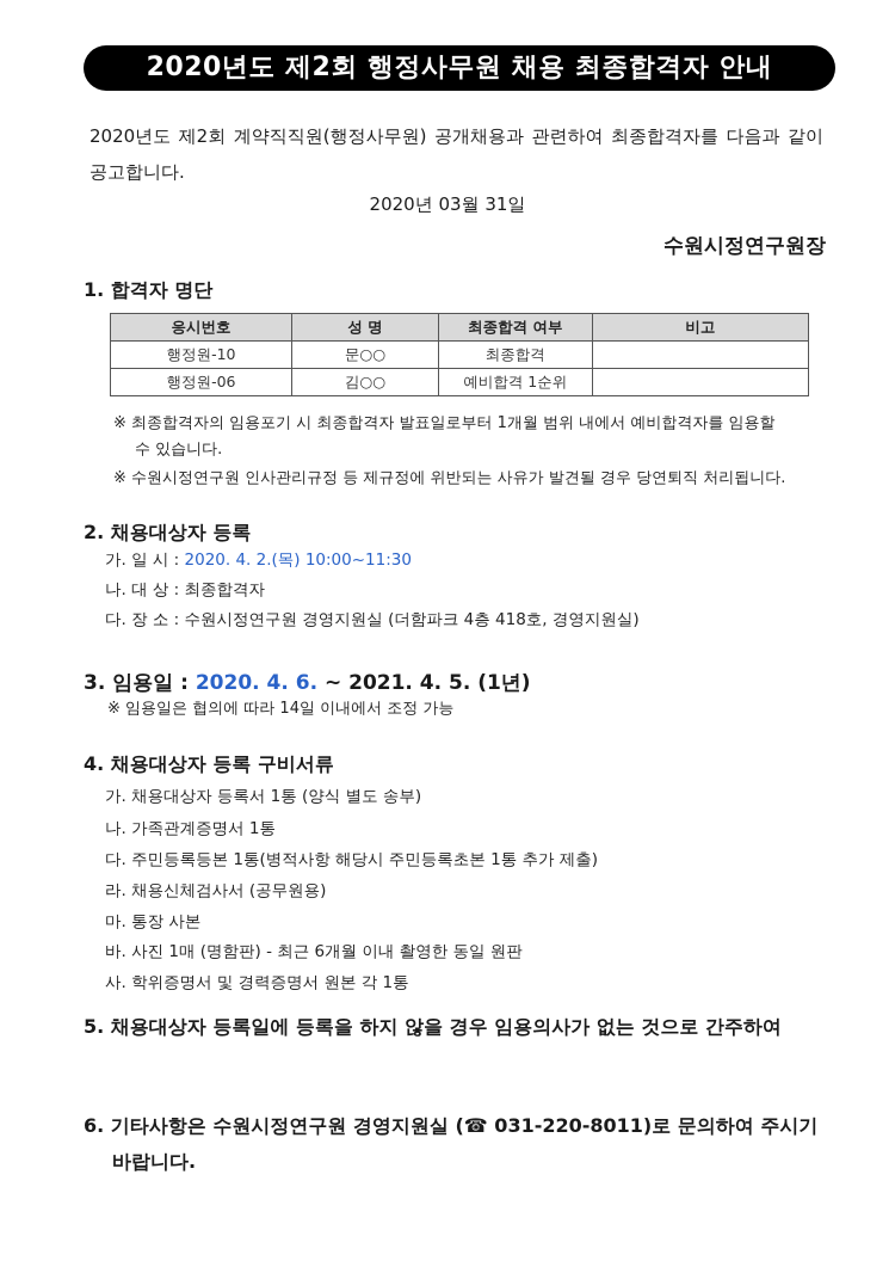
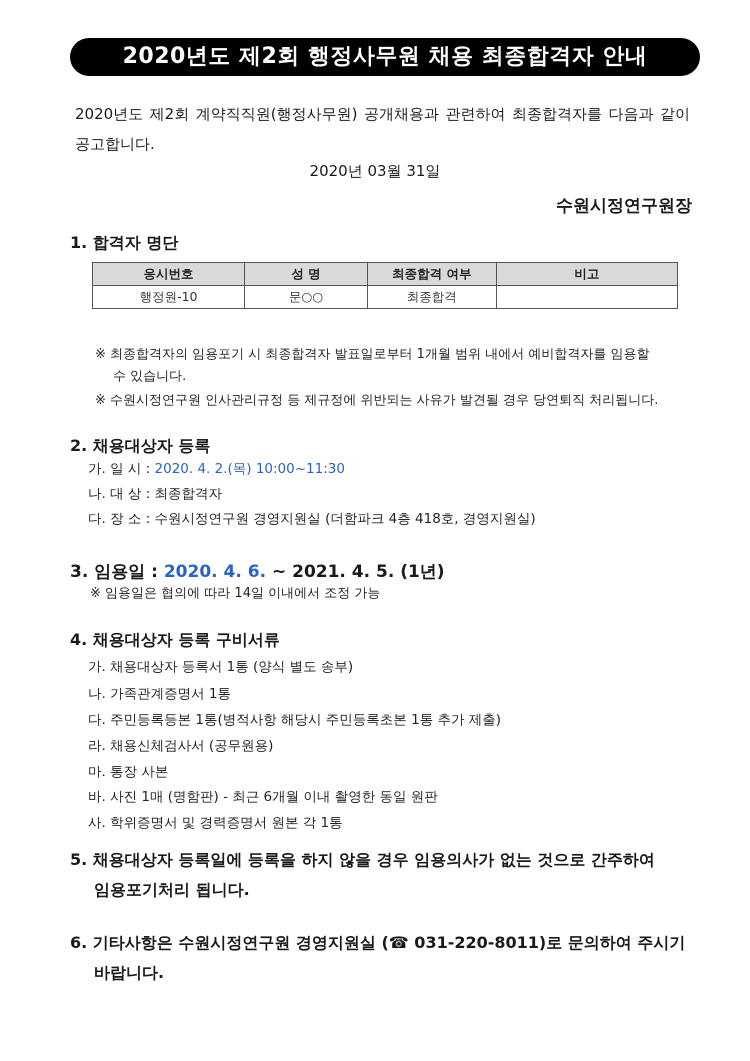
  2020년도 제2회 행정사무원 채용 최종합격자 안내
  2020년도 제2회 계약직직원(행정사무원) 공개채용과 관련하여 최종합격자를 다음과 같이 공고합니다.
  2020년 03월 31일
  수원시정연구원장
  1. 합격자 명단
  응시번호	성 명	최종합격 여부	비고
  행정원-10	문○○	최종합격
- 행정원-06	김○○	예비합격 1순위
  ※ 최종합격자의 임용포기 시 최종합격자 발표일로부터 1개월 범위 내에서 예비합격자를 임용할
  수 있습니다.
  ※ 수원시정연구원 인사관리규정 등 제규정에 위반되는 사유가 발견될 경우 당연퇴직 처리됩니다.
  2. 채용대상자 등록
  가. 일 시 : 2020. 4. 2.(목) 10:00~11:30
  나. 대 상 : 최종합격자
  다. 장 소 : 수원시정연구원 경영지원실 (더함파크 4층 418호, 경영지원실)
  3. 임용일 : 2020. 4. 6. ~ 2021. 4. 5. (1년)
  ※ 임용일은 협의에 따라 14일 이내에서 조정 가능
  4. 채용대상자 등록 구비서류
  가. 채용대상자 등록서 1통 (양식 별도 송부)
  나. 가족관계증명서 1통
  다. 주민등록등본 1통(병적사항 해당시 주민등록초본 1통 추가 제출)
  라. 채용신체검사서 (공무원용)
  마. 통장 사본
  바. 사진 1매 (명함판) - 최근 6개월 이내 촬영한 동일 원판
  사. 학위증명서 및 경력증명서 원본 각 1통
  5. 채용대상자 등록일에 등록을 하지 않을 경우 임용의사가 없는 것으로 간주하여
+ 임용포기처리 됩니다.
  6. 기타사항은 수원시정연구원 경영지원실 (☎ 031-220-8011)로 문의하여 주시기
  바랍니다.
